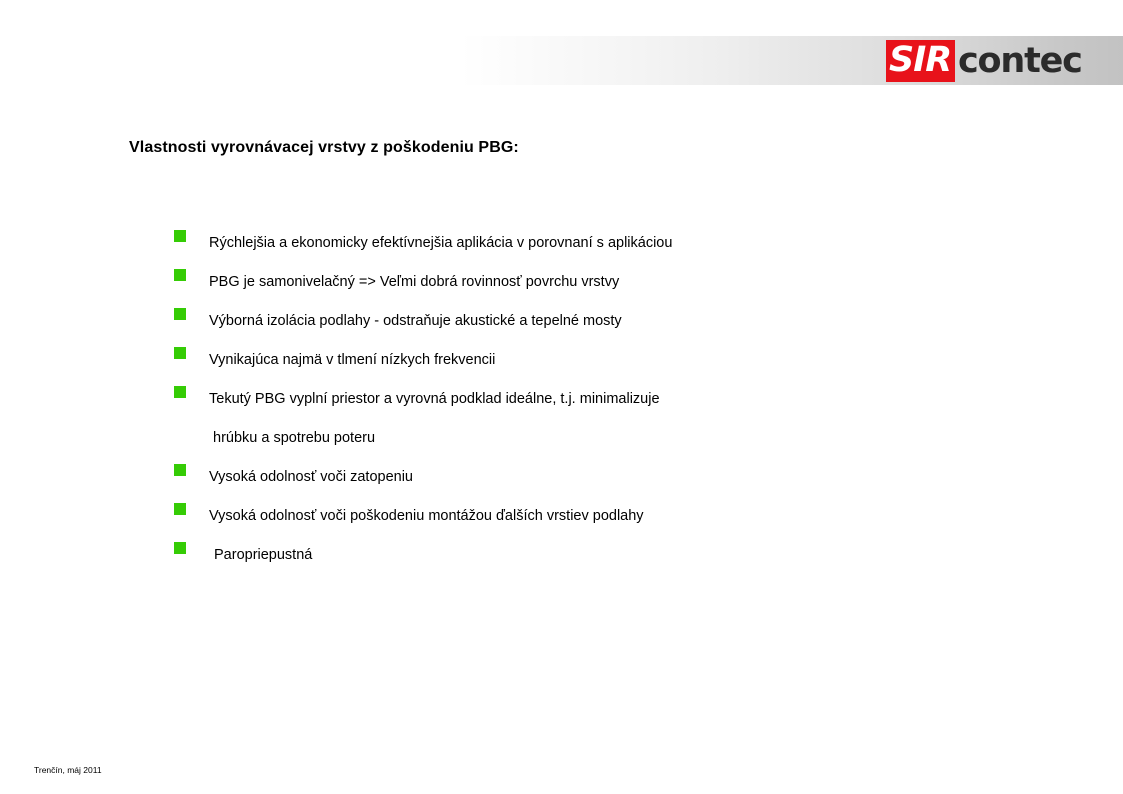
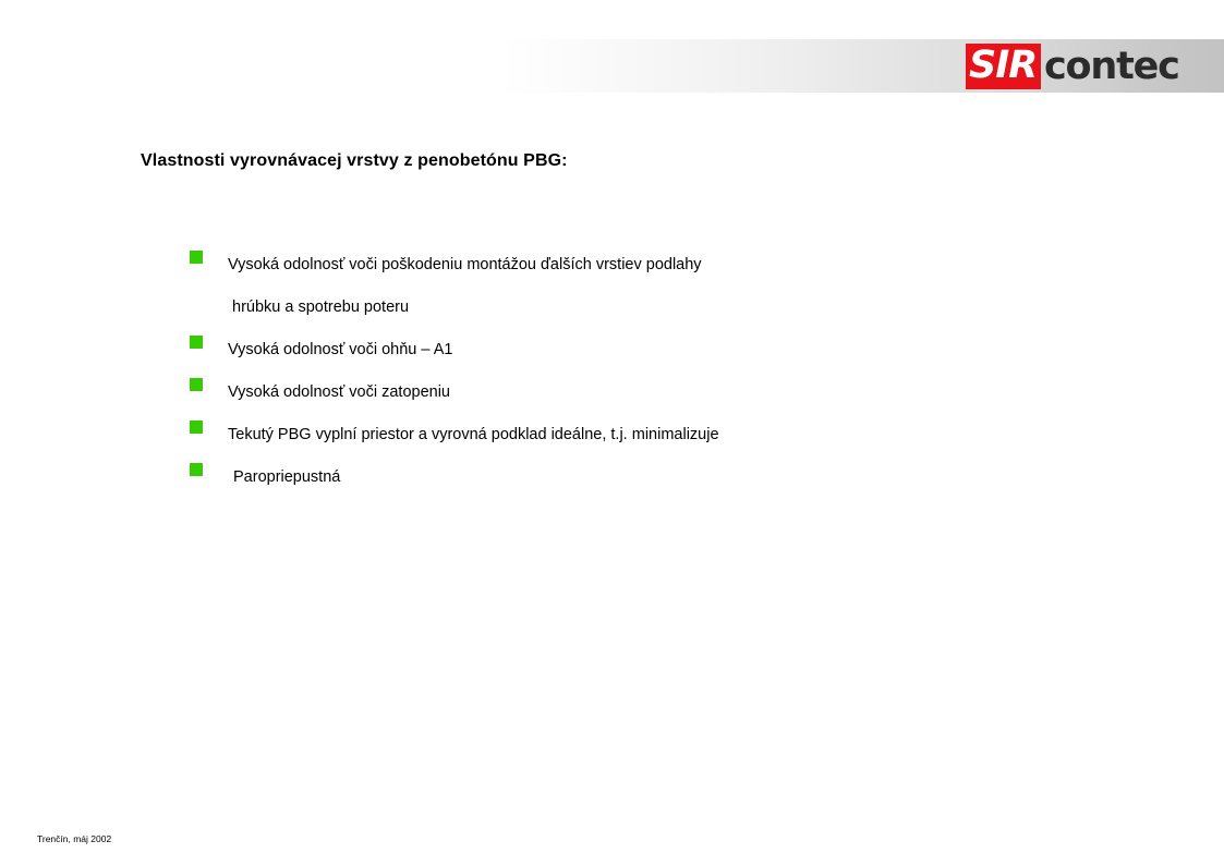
  SIR
  contec
- Vlastnosti vyrovnávacej vrstvy z poškodeniu PBG:
+ Vlastnosti vyrovnávacej vrstvy z penobetónu PBG:
- Rýchlejšia a ekonomicky efektívnejšia aplikácia v porovnaní s aplikáciou
- PBG je samonivelačný => Veľmi dobrá rovinnosť povrchu vrstvy
- Výborná izolácia podlahy - odstraňuje akustické a tepelné mosty
- Vynikajúca najmä v tlmení nízkych frekvencii
- Tekutý PBG vyplní priestor a vyrovná podklad ideálne, t.j. minimalizuje
+ Vysoká odolnosť voči poškodeniu montážou ďalších vrstiev podlahy
  hrúbku a spotrebu poteru
+ Vysoká odolnosť voči ohňu – A1
  Vysoká odolnosť voči zatopeniu
- Vysoká odolnosť voči poškodeniu montážou ďalších vrstiev podlahy
+ Tekutý PBG vyplní priestor a vyrovná podklad ideálne, t.j. minimalizuje
  Paropriepustná
- Trenčín, máj 2011
+ Trenčín, máj 2002
